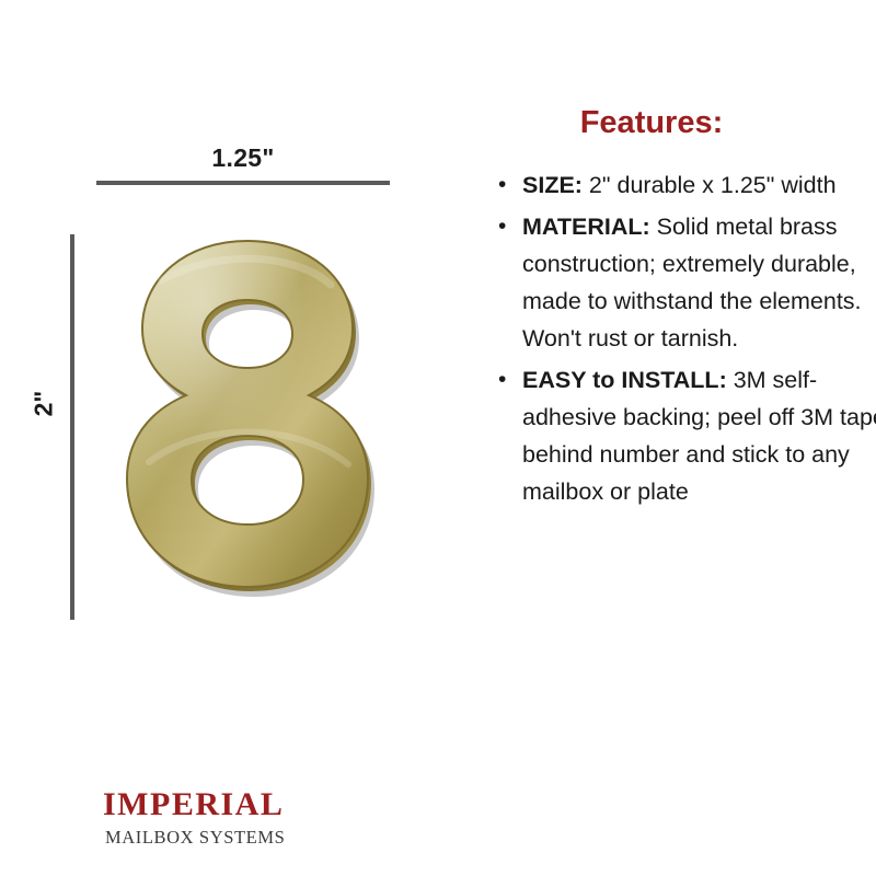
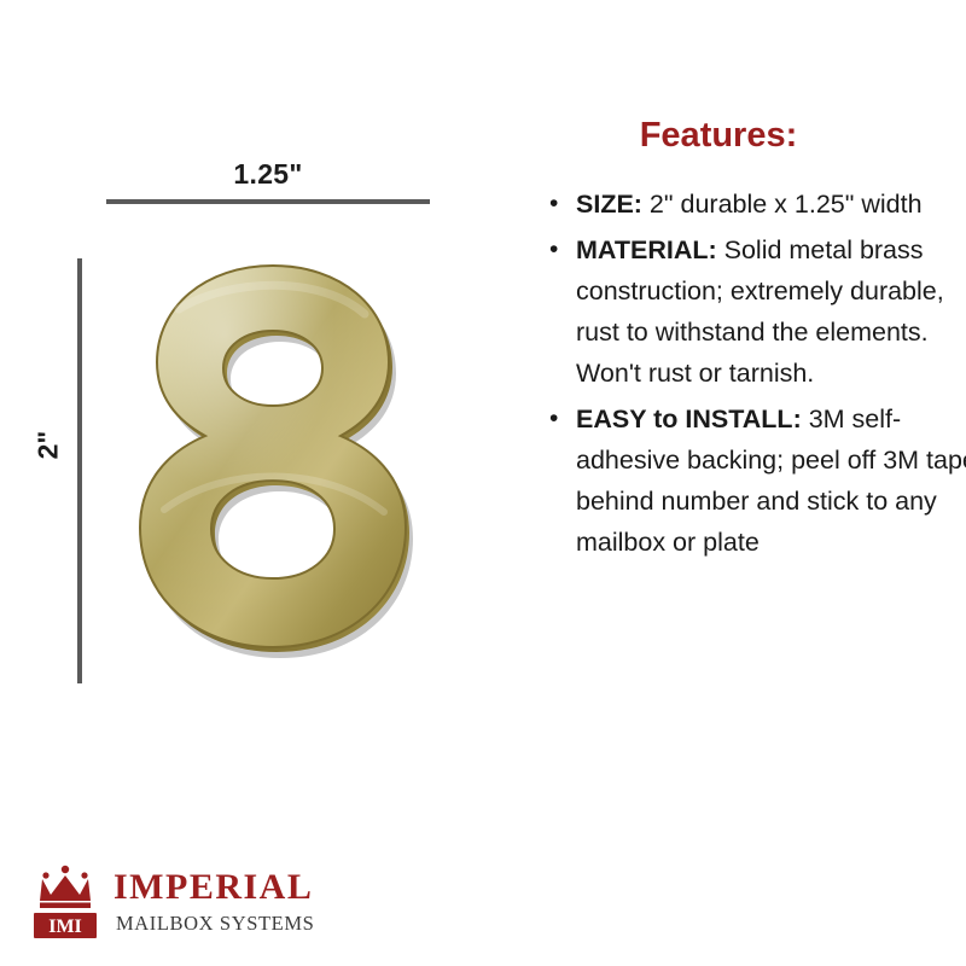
  1.25"
  Features:
  •
  SIZE: 2" durable x 1.25" width
  •
- MATERIAL: Solid metal brass construction; extremely durable, made to withstand the elements. Won't rust or tarnish.
+ MATERIAL: Solid metal brass construction; extremely durable, rust to withstand the elements. Won't rust or tarnish.
  •
  EASY to INSTALL: 3M self-adhesive backing; peel off 3M tap behind number and stick to any mailbox or plate
+ IMI
  IMPERIAL
  MAILBOX SYSTEMS
